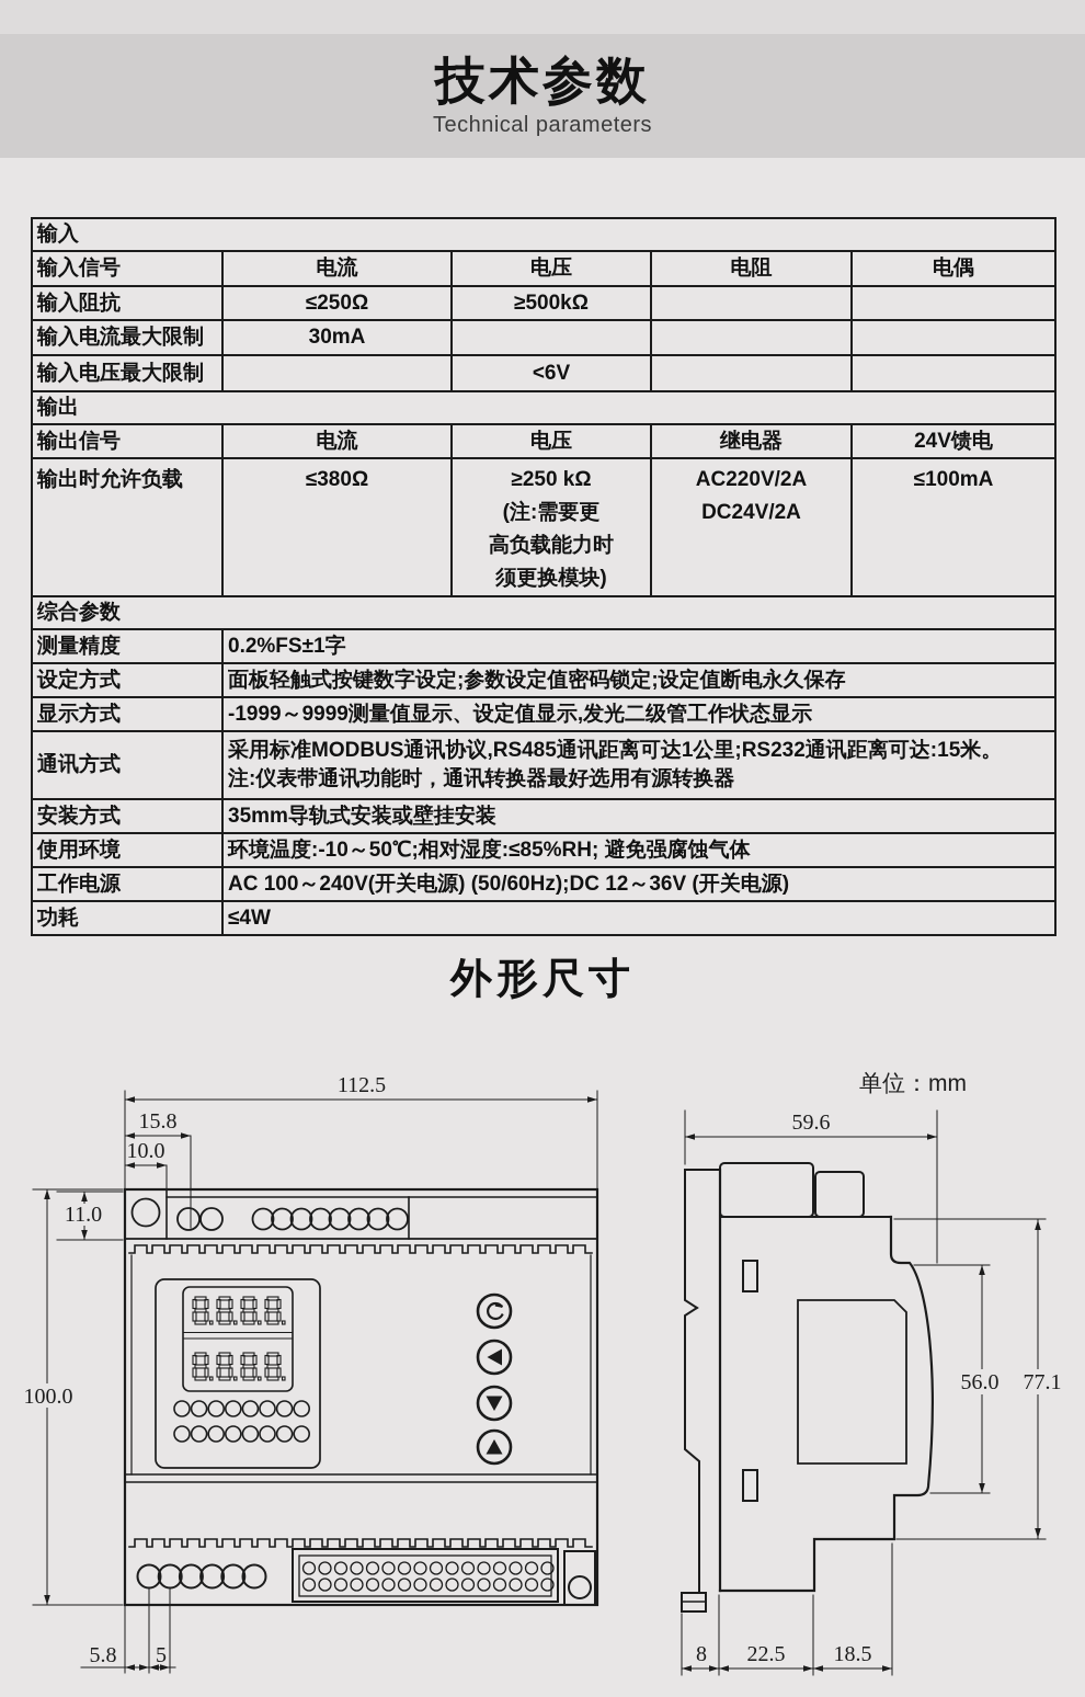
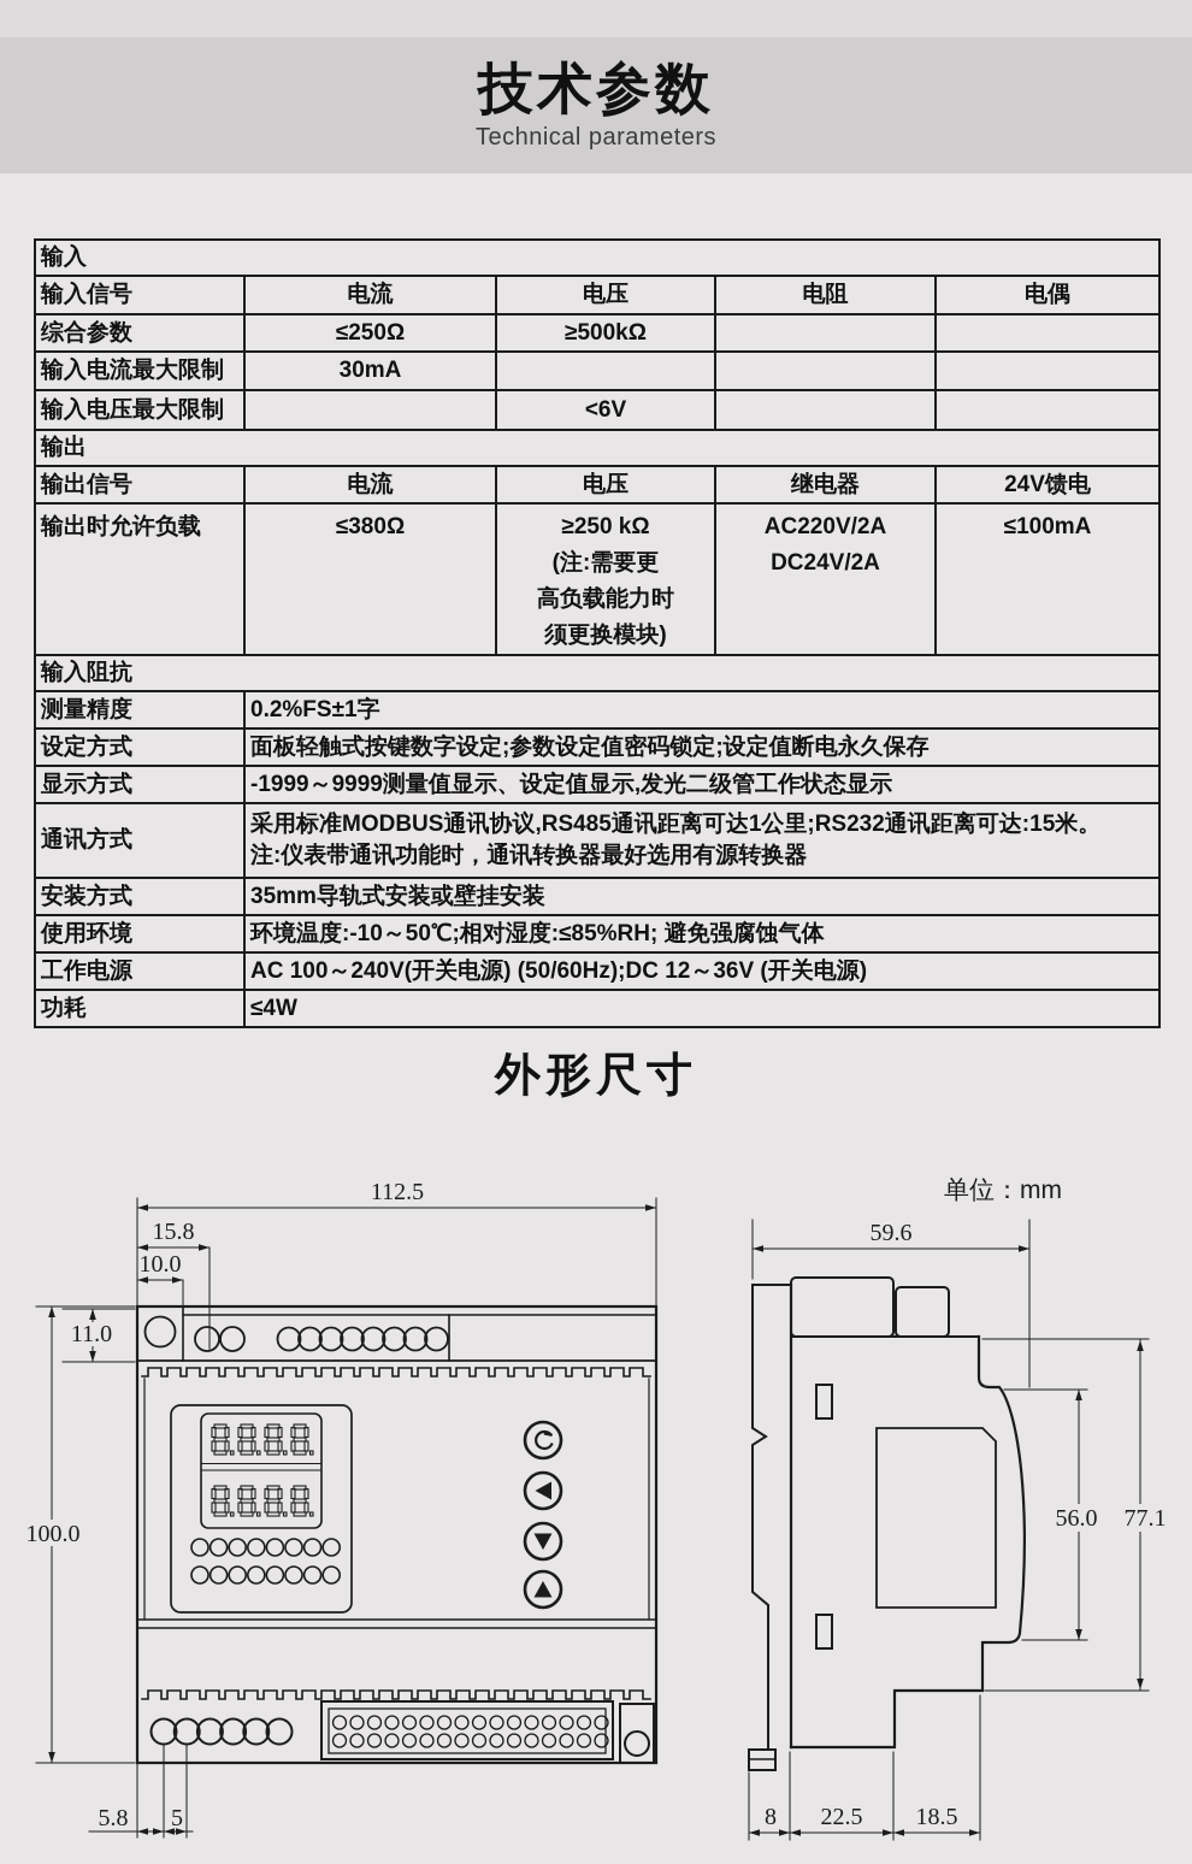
  技术参数
  Technical parameters
  输入
  输入信号	电流	电压	电阻	电偶
- 输入阻抗	≤250Ω	≥500kΩ
+ 综合参数	≤250Ω	≥500kΩ
  输入电流最大限制	30mA
  输入电压最大限制		<6V
  输出
  输出信号	电流	电压	继电器	24V馈电
  输出时允许负载	≤380Ω	≥250 kΩ (注:需要更 高负载能力时 须更换模块)	AC220V/2A DC24V/2A	≤100mA
- 综合参数
+ 输入阻抗
  测量精度	0.2%FS±1字
  设定方式	面板轻触式按键数字设定;参数设定值密码锁定;设定值断电永久保存
  显示方式	-1999～9999测量值显示、设定值显示,发光二级管工作状态显示
  通讯方式	采用标准MODBUS通讯协议,RS485通讯距离可达1公里;RS232通讯距离可达:15米。 注:仪表带通讯功能时，通讯转换器最好选用有源转换器
  安装方式	35mm导轨式安装或壁挂安装
  使用环境	环境温度:-10～50℃;相对湿度:≤85%RH; 避免强腐蚀气体
  工作电源	AC 100～240V(开关电源) (50/60Hz);DC 12～36V (开关电源)
  功耗	≤4W
  外形尺寸
  单位：mm
  112.5
  15.8
  10.0
  11.0
  100.0
  5.8
  5
  59.6
  56.0
  77.1
  8
  22.5
  18.5
